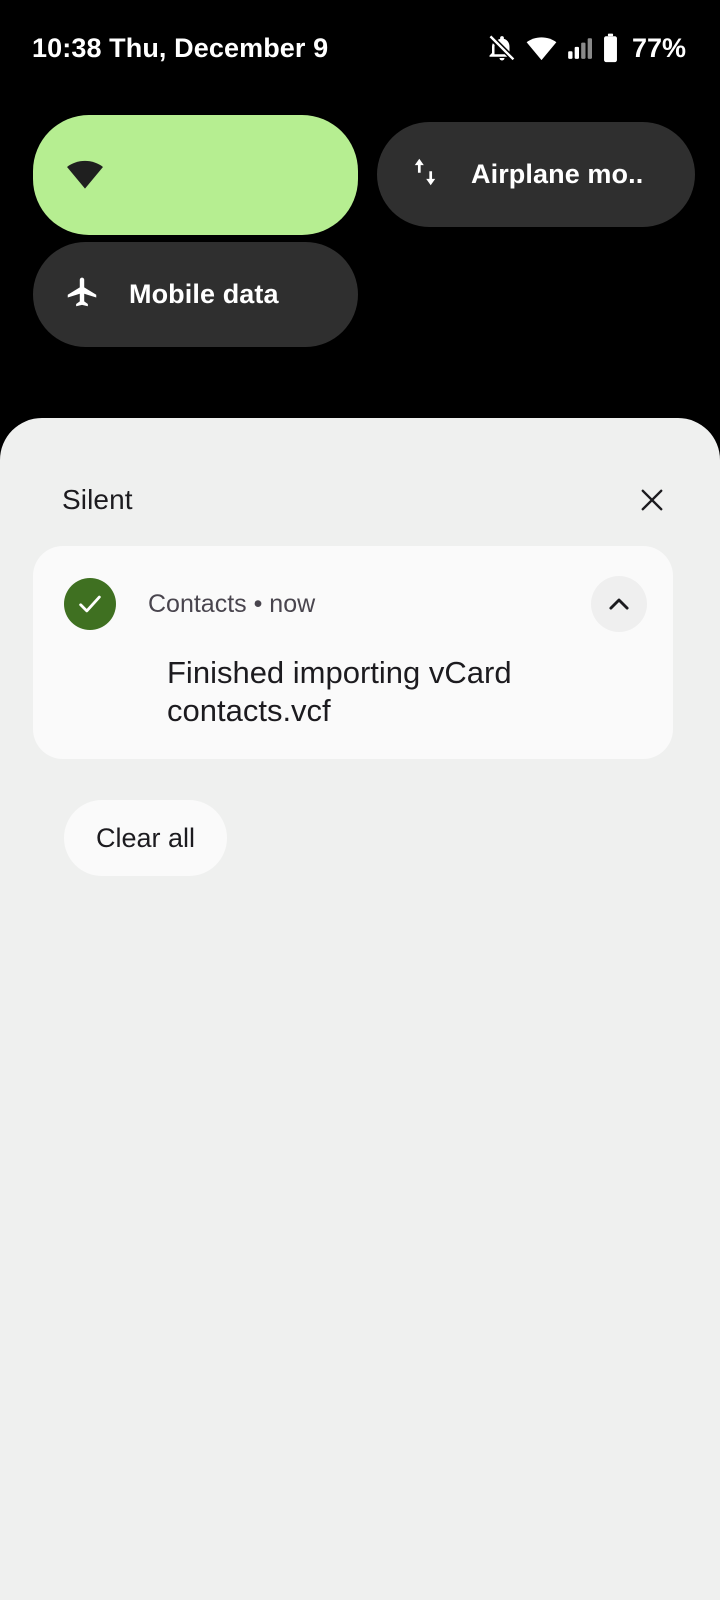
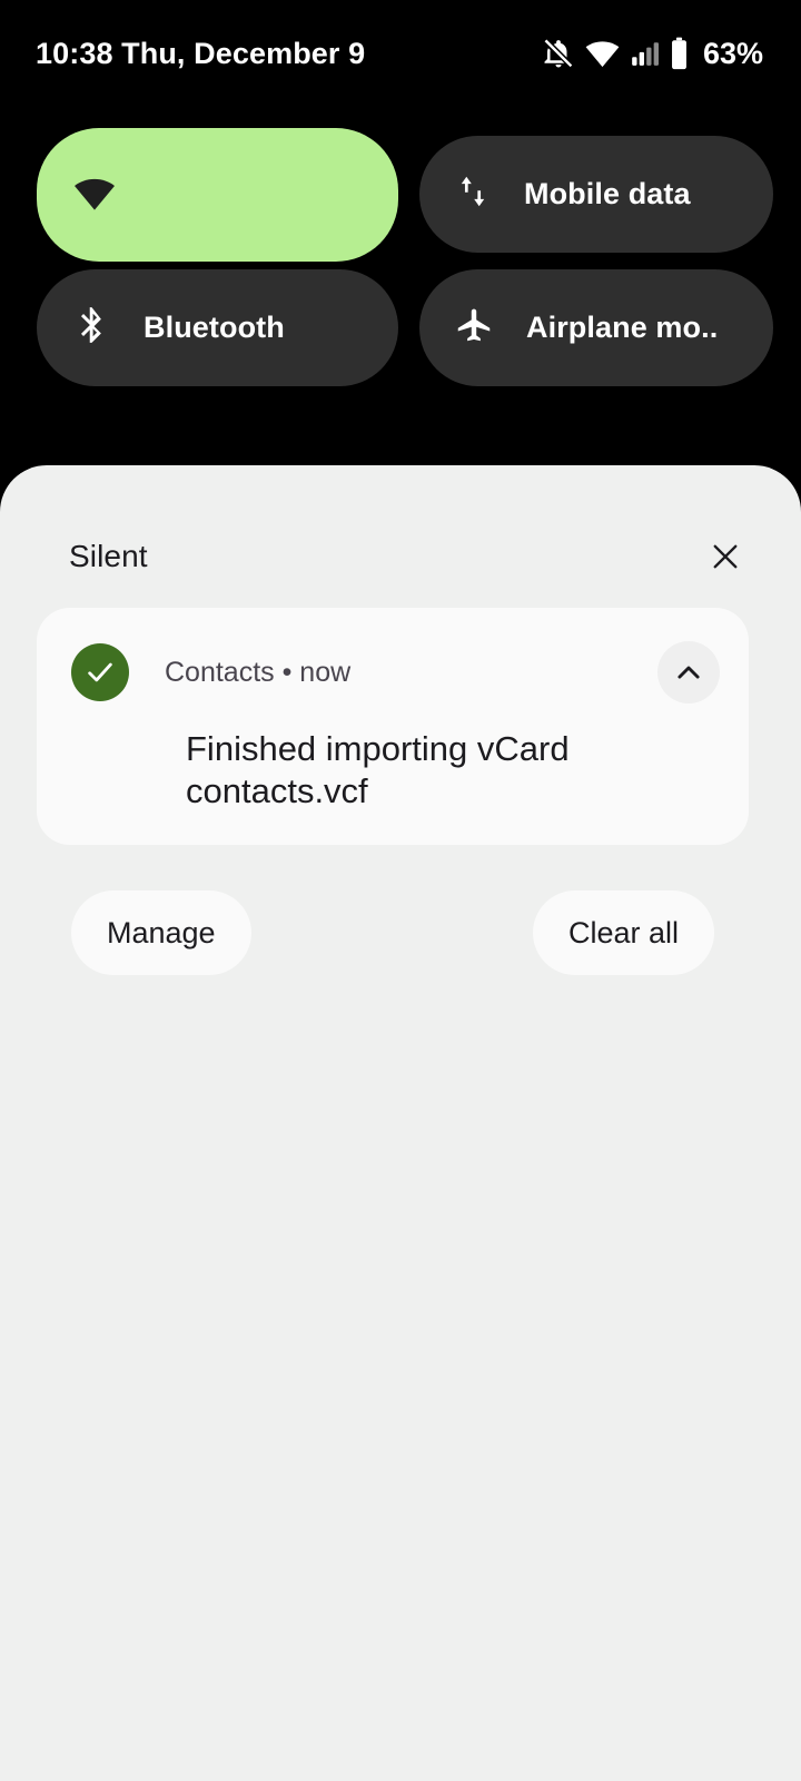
  10:38 Thu, December 9
- 77%
+ 63%
- Airplane mo..
+ Mobile data
+ Bluetooth
- Mobile data
+ Airplane mo..
  Silent
  Contacts • now
  Finished importing vCard contacts.vcf
+ Manage
  Clear all
